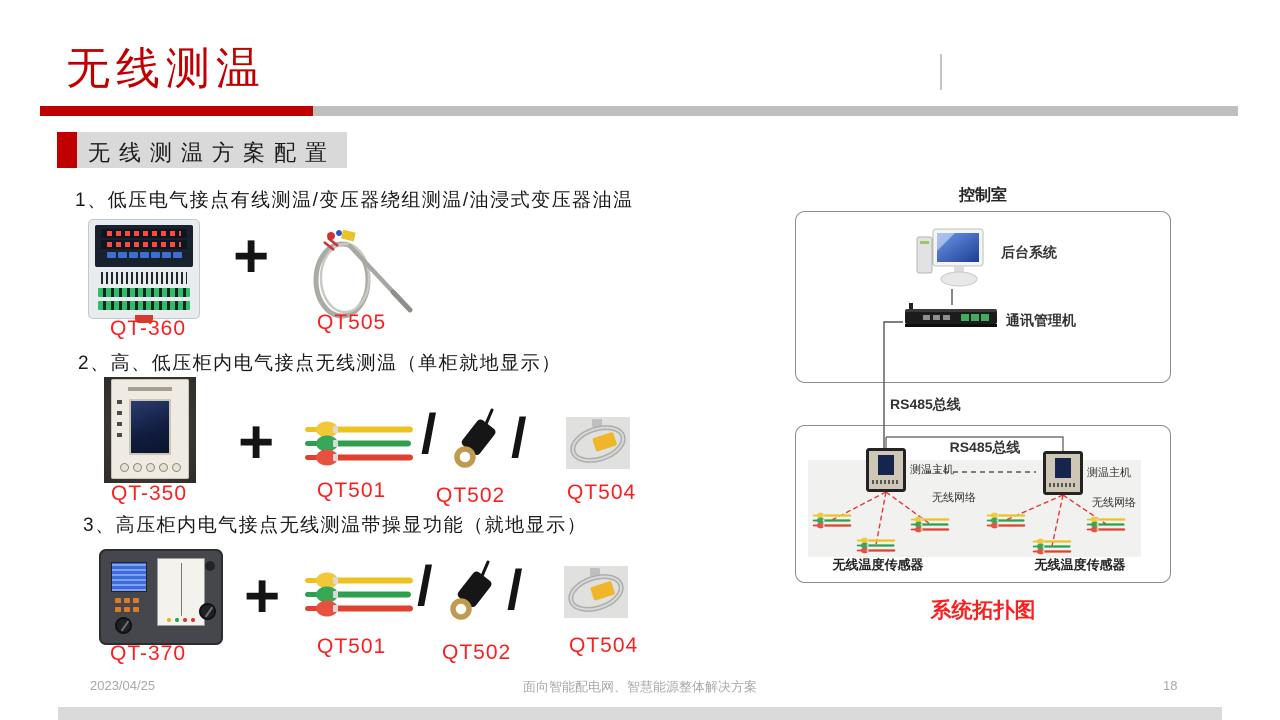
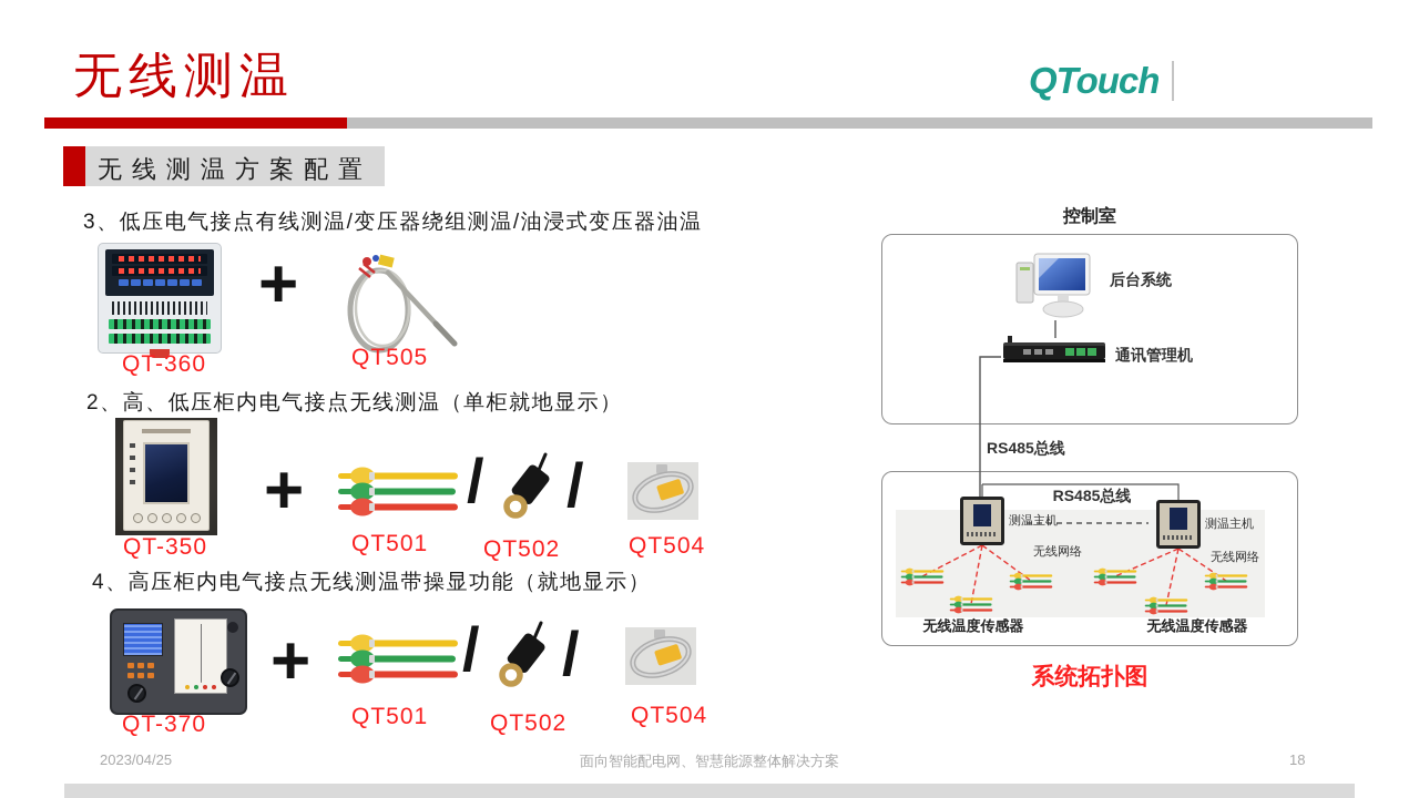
  无线测温
+ QTouch
  无线测温方案配置
- 1、低压电气接点有线测温/变压器绕组测温/油浸式变压器油温
+ 3、低压电气接点有线测温/变压器绕组测温/油浸式变压器油温
  +
  QT-360
  QT505
  2、高、低压柜内电气接点无线测温（单柜就地显示）
  +
  /
  /
  QT-350
  QT501
  QT502
  QT504
- 3、高压柜内电气接点无线测温带操显功能（就地显示）
+ 4、高压柜内电气接点无线测温带操显功能（就地显示）
  +
  /
  /
  QT-370
  QT501
  QT502
  QT504
  控制室
  后台系统
  通讯管理机
  RS485总线
  RS485总线
  测温主机
  测温主机
  无线网络
  无线网络
  无线温度传感器
  无线温度传感器
  系统拓扑图
  2023/04/25
  面向智能配电网、智慧能源整体解决方案
  18
